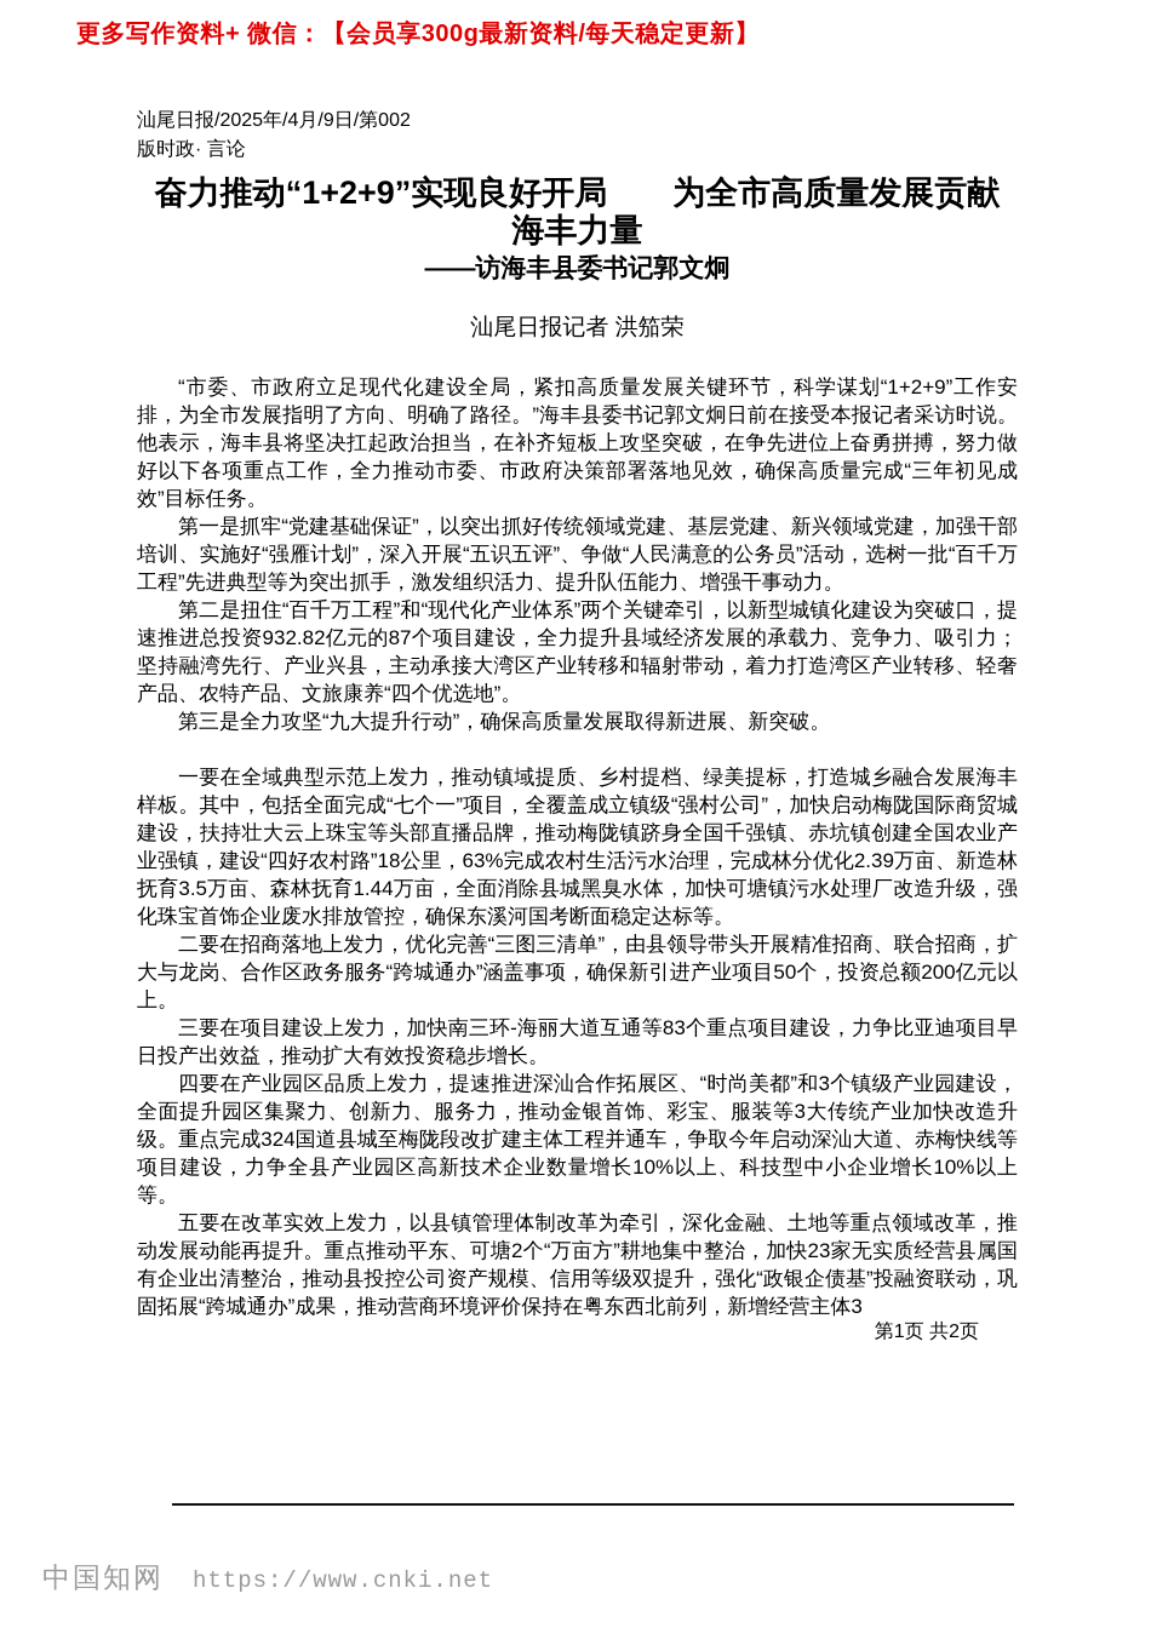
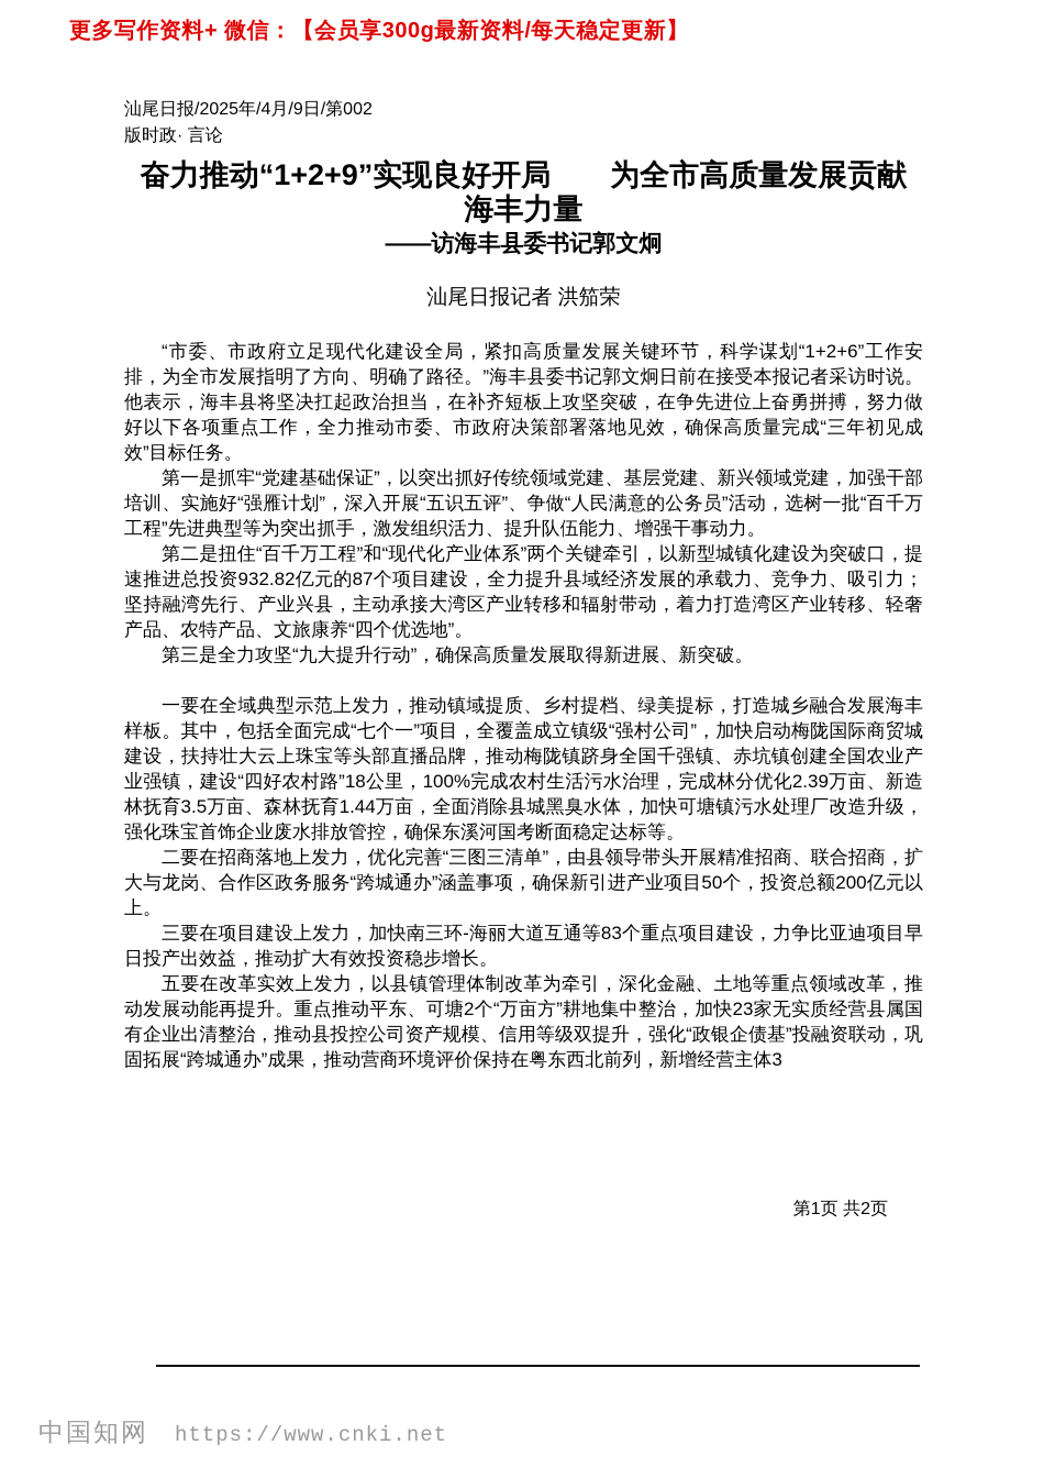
  更多写作资料+ 微信：【会员享300g最新资料/每天稳定更新】
  汕尾日报/2025年/4月/9日/第002
  版时政· 言论
  奋力推动“1+2+9”实现良好开局 为全市高质量发展贡献
  海丰力量
  ——访海丰县委书记郭文炯
  汕尾日报记者 洪笳荣
- “市委、市政府立足现代化建设全局，紧扣高质量发展关键环节，科学谋划“1+2+9”工作安排，为全市发展指明了方向、明确了路径。”海丰县委书记郭文炯日前在接受本报记者采访时说。他表示，海丰县将坚决扛起政治担当，在补齐短板上攻坚突破，在争先进位上奋勇拼搏，努力做好以下各项重点工作，全力推动市委、市政府决策部署落地见效，确保高质量完成“三年初见成效”目标任务。
+ “市委、市政府立足现代化建设全局，紧扣高质量发展关键环节，科学谋划“1+2+6”工作安排，为全市发展指明了方向、明确了路径。”海丰县委书记郭文炯日前在接受本报记者采访时说。他表示，海丰县将坚决扛起政治担当，在补齐短板上攻坚突破，在争先进位上奋勇拼搏，努力做好以下各项重点工作，全力推动市委、市政府决策部署落地见效，确保高质量完成“三年初见成效”目标任务。
  第一是抓牢“党建基础保证”，以突出抓好传统领域党建、基层党建、新兴领域党建，加强干部培训、实施好“强雁计划”，深入开展“五识五评”、争做“人民满意的公务员”活动，选树一批“百千万工程”先进典型等为突出抓手，激发组织活力、提升队伍能力、增强干事动力。
  第二是扭住“百千万工程”和“现代化产业体系”两个关键牵引，以新型城镇化建设为突破口，提速推进总投资932.82亿元的87个项目建设，全力提升县域经济发展的承载力、竞争力、吸引力；坚持融湾先行、产业兴县，主动承接大湾区产业转移和辐射带动，着力打造湾区产业转移、轻奢产品、农特产品、文旅康养“四个优选地”。
  第三是全力攻坚“九大提升行动”，确保高质量发展取得新进展、新突破。
- 一要在全域典型示范上发力，推动镇域提质、乡村提档、绿美提标，打造城乡融合发展海丰样板。其中，包括全面完成“七个一”项目，全覆盖成立镇级“强村公司”，加快启动梅陇国际商贸城建设，扶持壮大云上珠宝等头部直播品牌，推动梅陇镇跻身全国千强镇、赤坑镇创建全国农业产业强镇，建设“四好农村路”18公里，63%完成农村生活污水治理，完成林分优化2.39万亩、新造林抚育3.5万亩、森林抚育1.44万亩，全面消除县城黑臭水体，加快可塘镇污水处理厂改造升级，强化珠宝首饰企业废水排放管控，确保东溪河国考断面稳定达标等。
+ 一要在全域典型示范上发力，推动镇域提质、乡村提档、绿美提标，打造城乡融合发展海丰样板。其中，包括全面完成“七个一”项目，全覆盖成立镇级“强村公司”，加快启动梅陇国际商贸城建设，扶持壮大云上珠宝等头部直播品牌，推动梅陇镇跻身全国千强镇、赤坑镇创建全国农业产业强镇，建设“四好农村路”18公里，100%完成农村生活污水治理，完成林分优化2.39万亩、新造林抚育3.5万亩、森林抚育1.44万亩，全面消除县城黑臭水体，加快可塘镇污水处理厂改造升级，强化珠宝首饰企业废水排放管控，确保东溪河国考断面稳定达标等。
  二要在招商落地上发力，优化完善“三图三清单”，由县领导带头开展精准招商、联合招商，扩大与龙岗、合作区政务服务“跨城通办”涵盖事项，确保新引进产业项目50个，投资总额200亿元以上。
  三要在项目建设上发力，加快南三环-海丽大道互通等83个重点项目建设，力争比亚迪项目早日投产出效益，推动扩大有效投资稳步增长。
- 四要在产业园区品质上发力，提速推进深汕合作拓展区、“时尚美都”和3个镇级产业园建设，全面提升园区集聚力、创新力、服务力，推动金银首饰、彩宝、服装等3大传统产业加快改造升级。重点完成324国道县城至梅陇段改扩建主体工程并通车，争取今年启动深汕大道、赤梅快线等项目建设，力争全县产业园区高新技术企业数量增长10%以上、科技型中小企业增长10%以上等。
  五要在改革实效上发力，以县镇管理体制改革为牵引，深化金融、土地等重点领域改革，推动发展动能再提升。重点推动平东、可塘2个“万亩方”耕地集中整治，加快23家无实质经营县属国有企业出清整治，推动县投控公司资产规模、信用等级双提升，强化“政银企债基”投融资联动，巩固拓展“跨城通办”成果，推动营商环境评价保持在粤东西北前列，新增经营主体3
  第1页 共2页
  中国知网
  https://www.cnki.net
